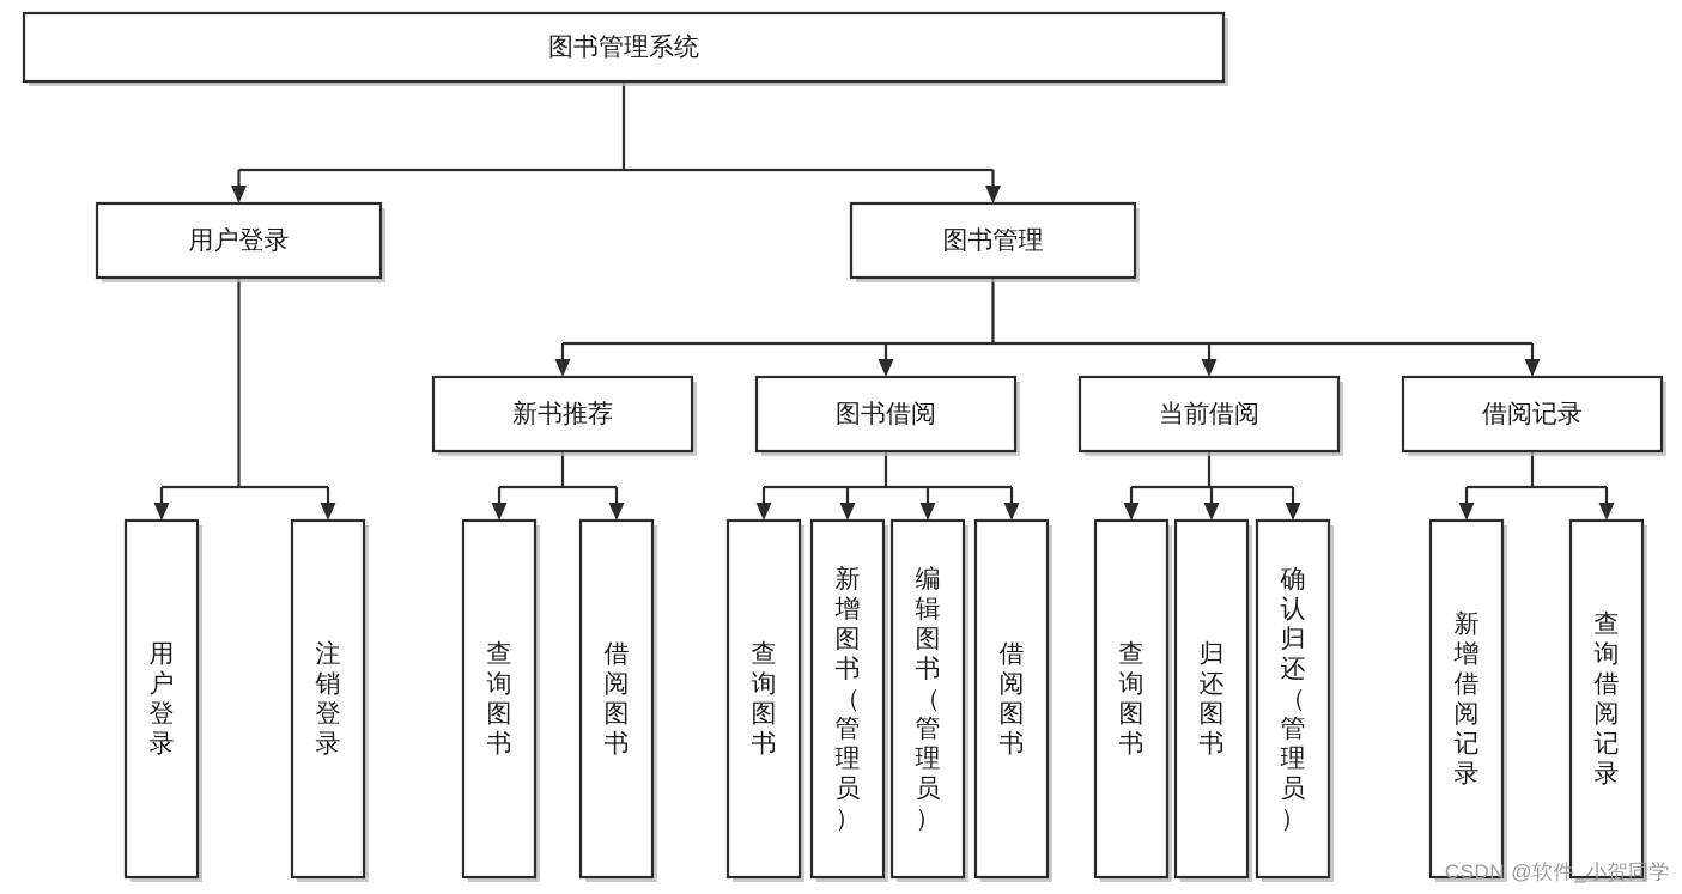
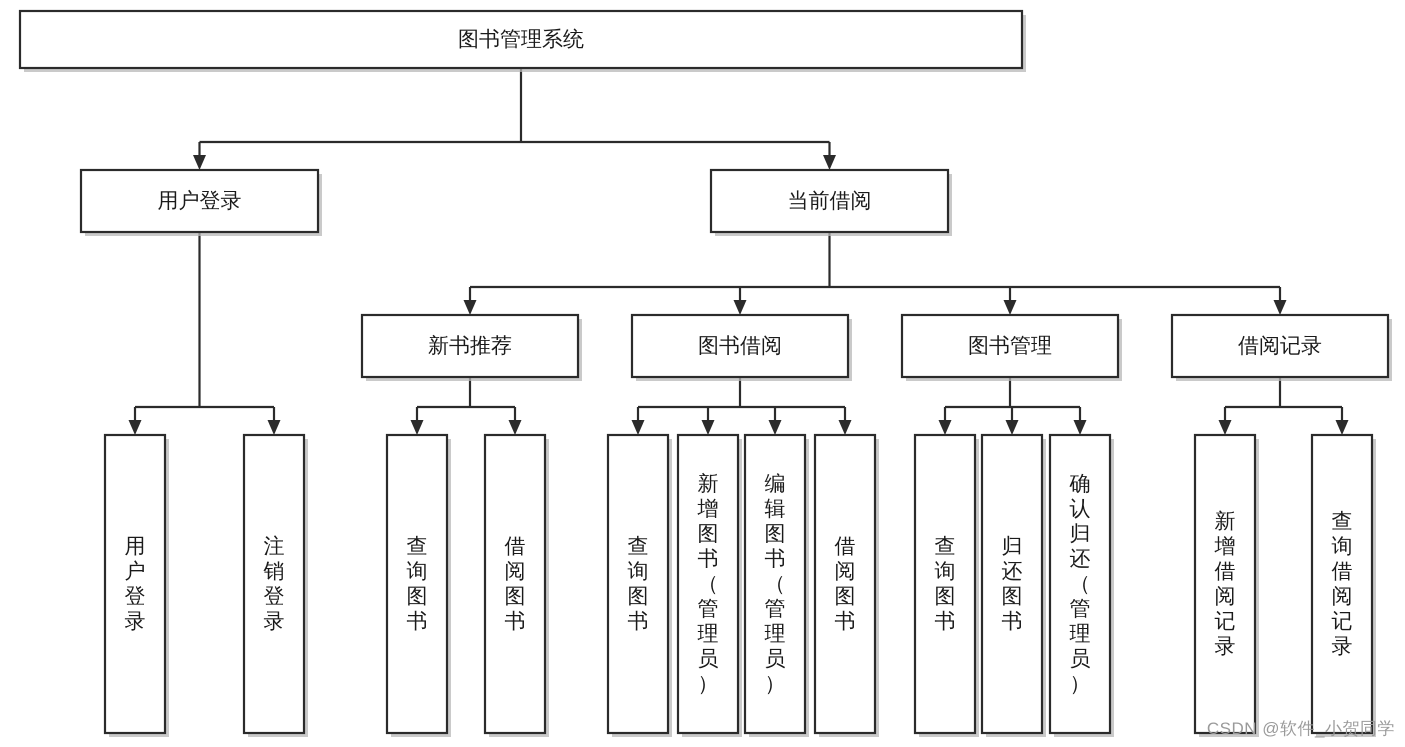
  图书管理系统
  用户登录
- 图书管理
+ 当前借阅
  新书推荐
  图书借阅
- 当前借阅
+ 图书管理
  借阅记录
  用户登录
  注销登录
  查询图书
  借阅图书
  查询图书
  新增图书（管理员）
  编辑图书（管理员）
  借阅图书
  查询图书
  归还图书
  确认归还（管理员）
  新增借阅记录
  查询借阅记录
  CSDN @软件_小贺同学
